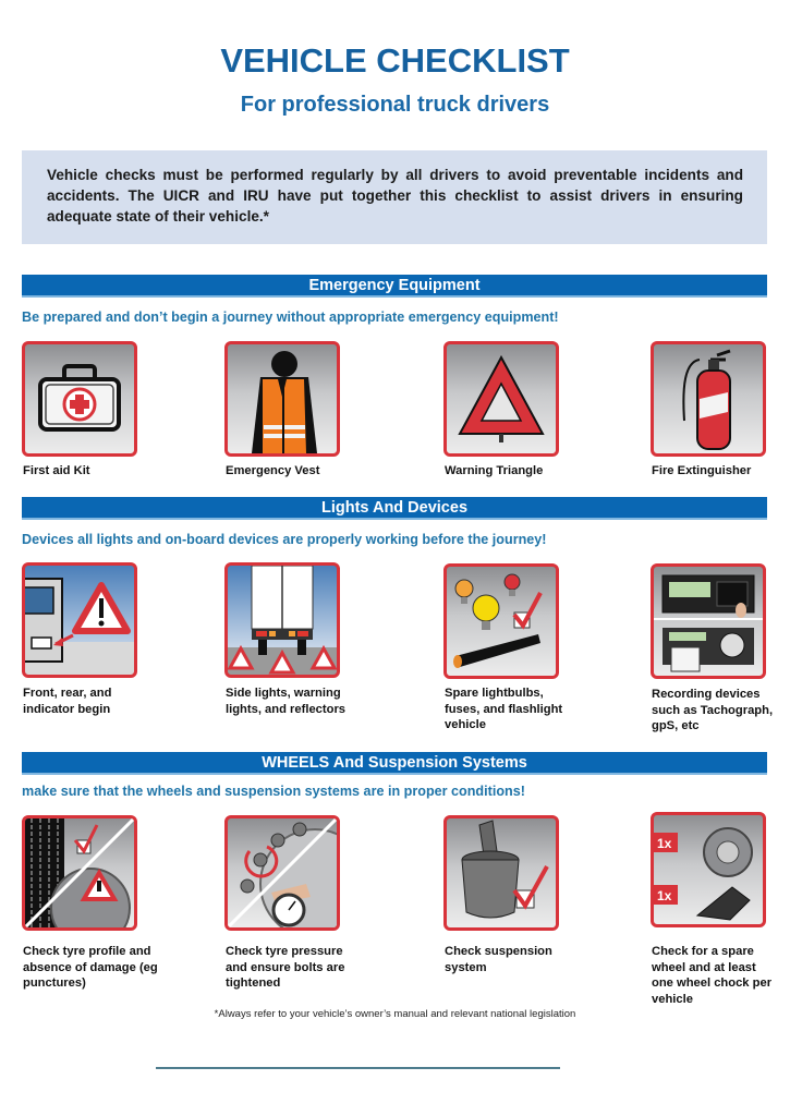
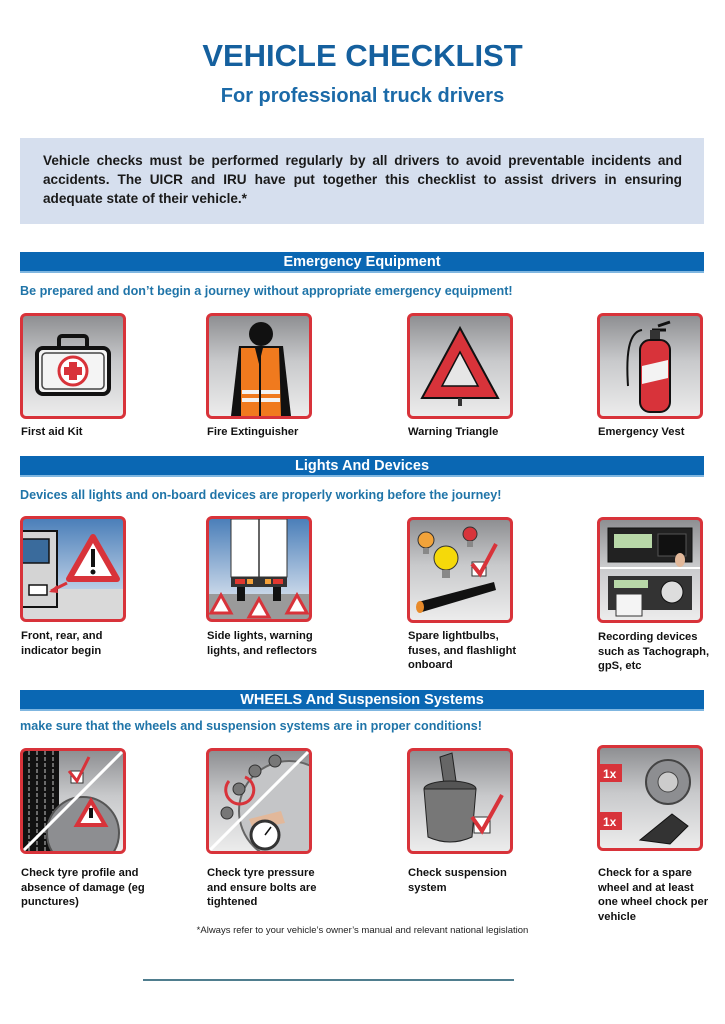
  VEHICLE CHECKLIST
  For professional truck drivers
  Vehicle checks must be performed regularly by all drivers to avoid preventable incidents and accidents. The UICR and IRU have put together this checklist to assist drivers in ensuring adequate state of their vehicle.*
  Emergency Equipment
  Be prepared and don’t begin a journey without appropriate emergency equipment!
  First aid Kit
- Emergency Vest
+ Fire Extinguisher
  Warning Triangle
- Fire Extinguisher
+ Emergency Vest
  Lights And Devices
  Devices all lights and on-board devices are properly working before the journey!
  Front, rear, and indicator begin
  Side lights, warning lights, and reflectors
- Spare lightbulbs, fuses, and flashlight vehicle
+ Spare lightbulbs, fuses, and flashlight onboard
  Recording devices such as Tachograph, gpS, etc
  WHEELS And Suspension Systems
  make sure that the wheels and suspension systems are in proper conditions!
  Check tyre profile and absence of damage (eg punctures)
  Check tyre pressure and ensure bolts are tightened
  Check suspension system
  1x
  1x
  Check for a spare wheel and at least one wheel chock per vehicle
  *Always refer to your vehicle’s owner’s manual and relevant national legislation
